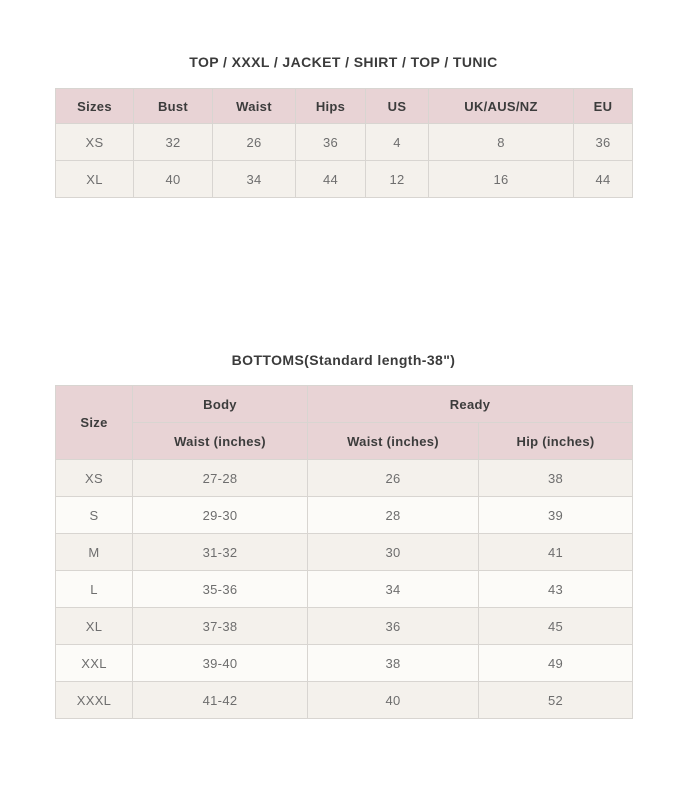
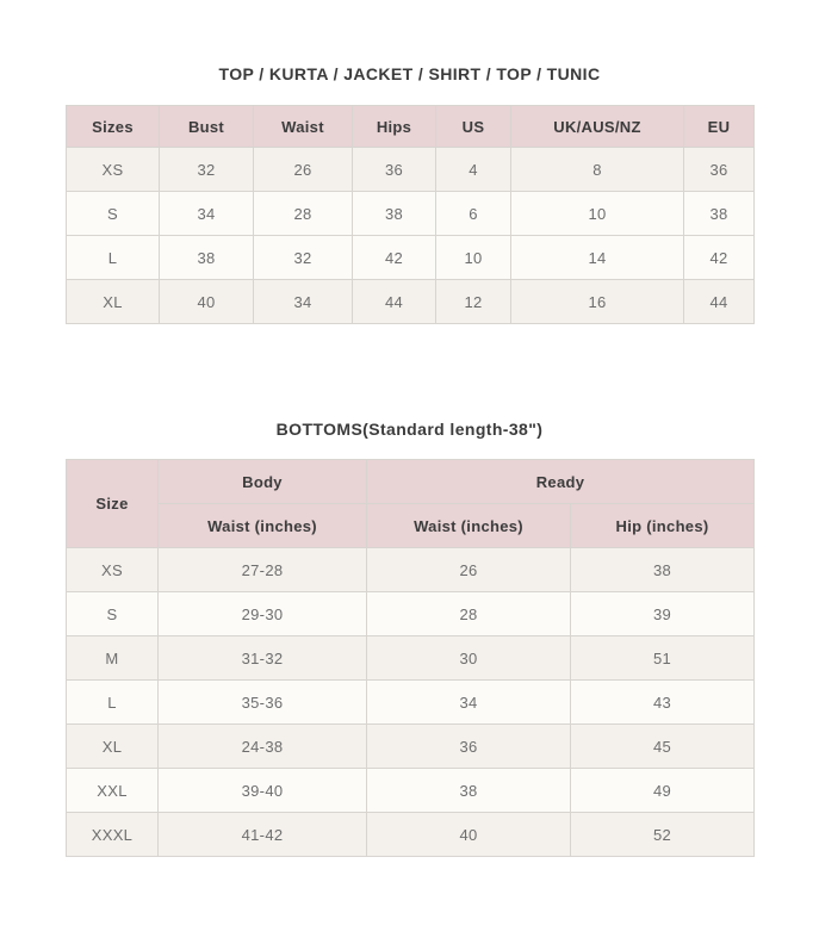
- TOP / XXXL / JACKET / SHIRT / TOP / TUNIC
+ TOP / KURTA / JACKET / SHIRT / TOP / TUNIC
  Sizes	Bust	Waist	Hips	US	UK/AUS/NZ	EU
  XS	32	26	36	4	8	36
+ S	34	28	38	6	10	38
+ L	38	32	42	10	14	42
  XL	40	34	44	12	16	44
  BOTTOMS(Standard length-38")
  Size	Body	Ready
  Waist (inches)	Waist (inches)	Hip (inches)
  XS	27-28	26	38
  S	29-30	28	39
- M	31-32	30	41
+ M	31-32	30	51
  L	35-36	34	43
- XL	37-38	36	45
+ XL	24-38	36	45
  XXL	39-40	38	49
  XXXL	41-42	40	52
